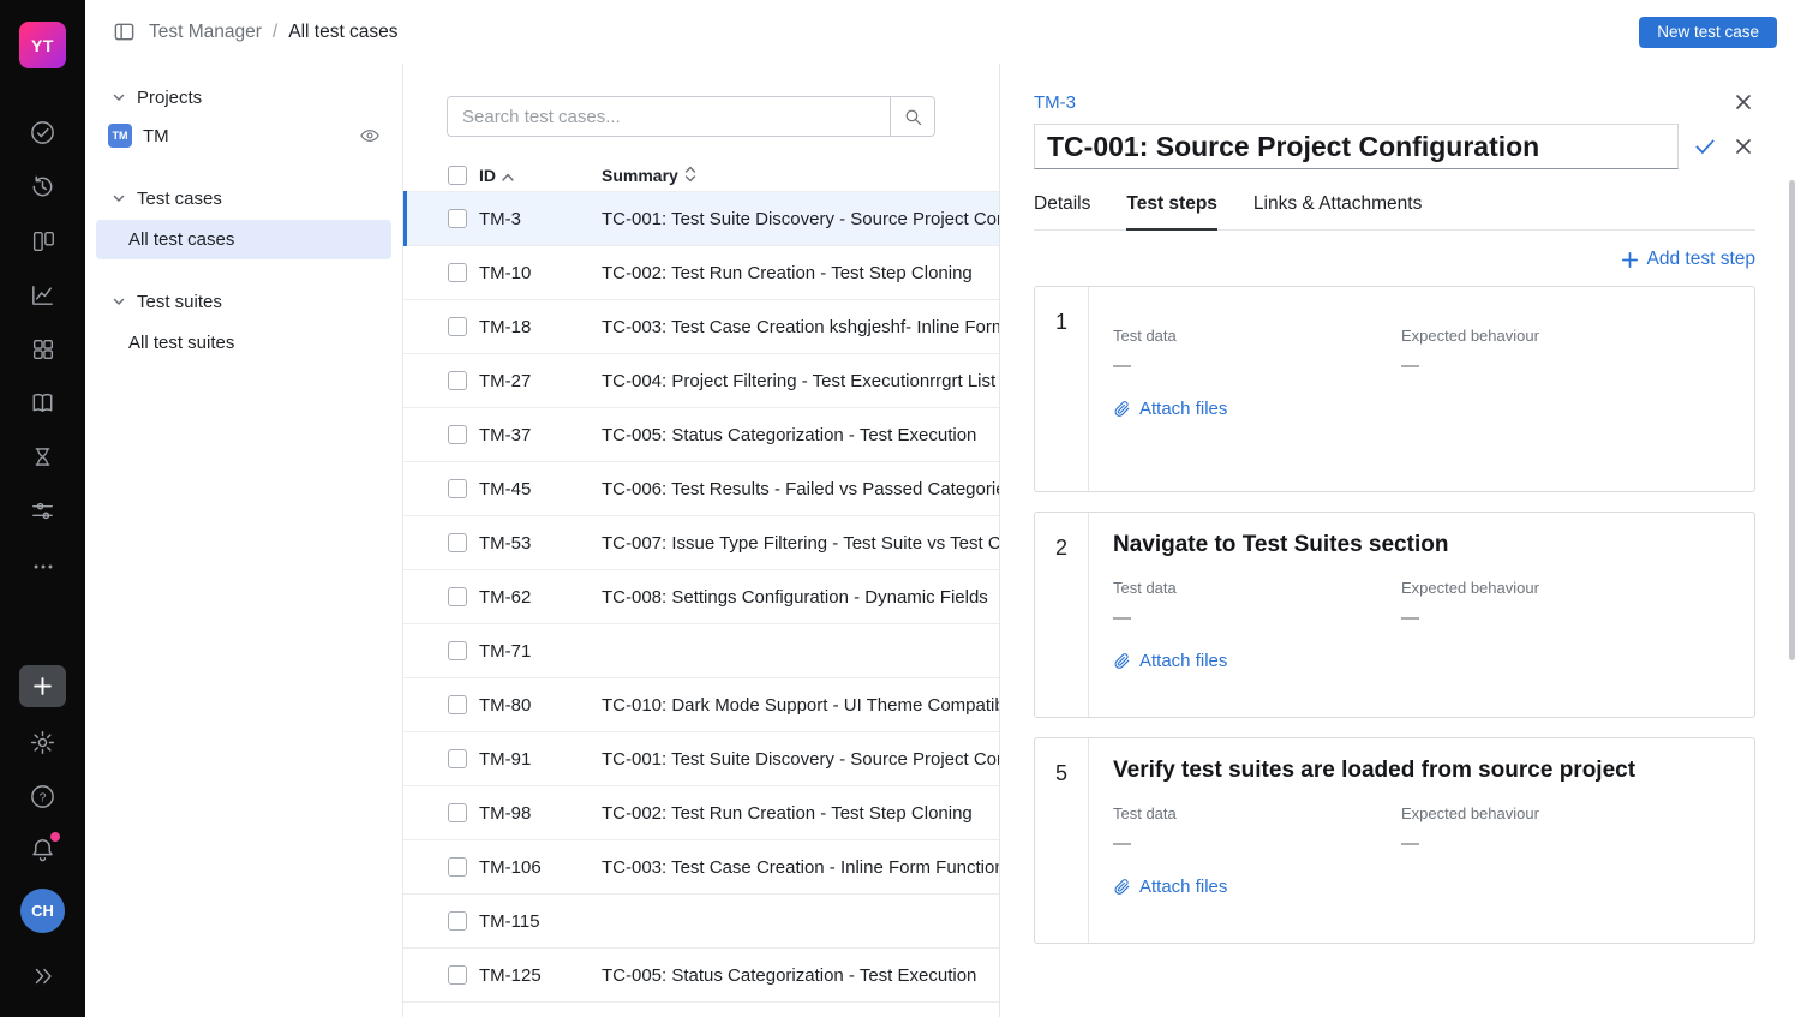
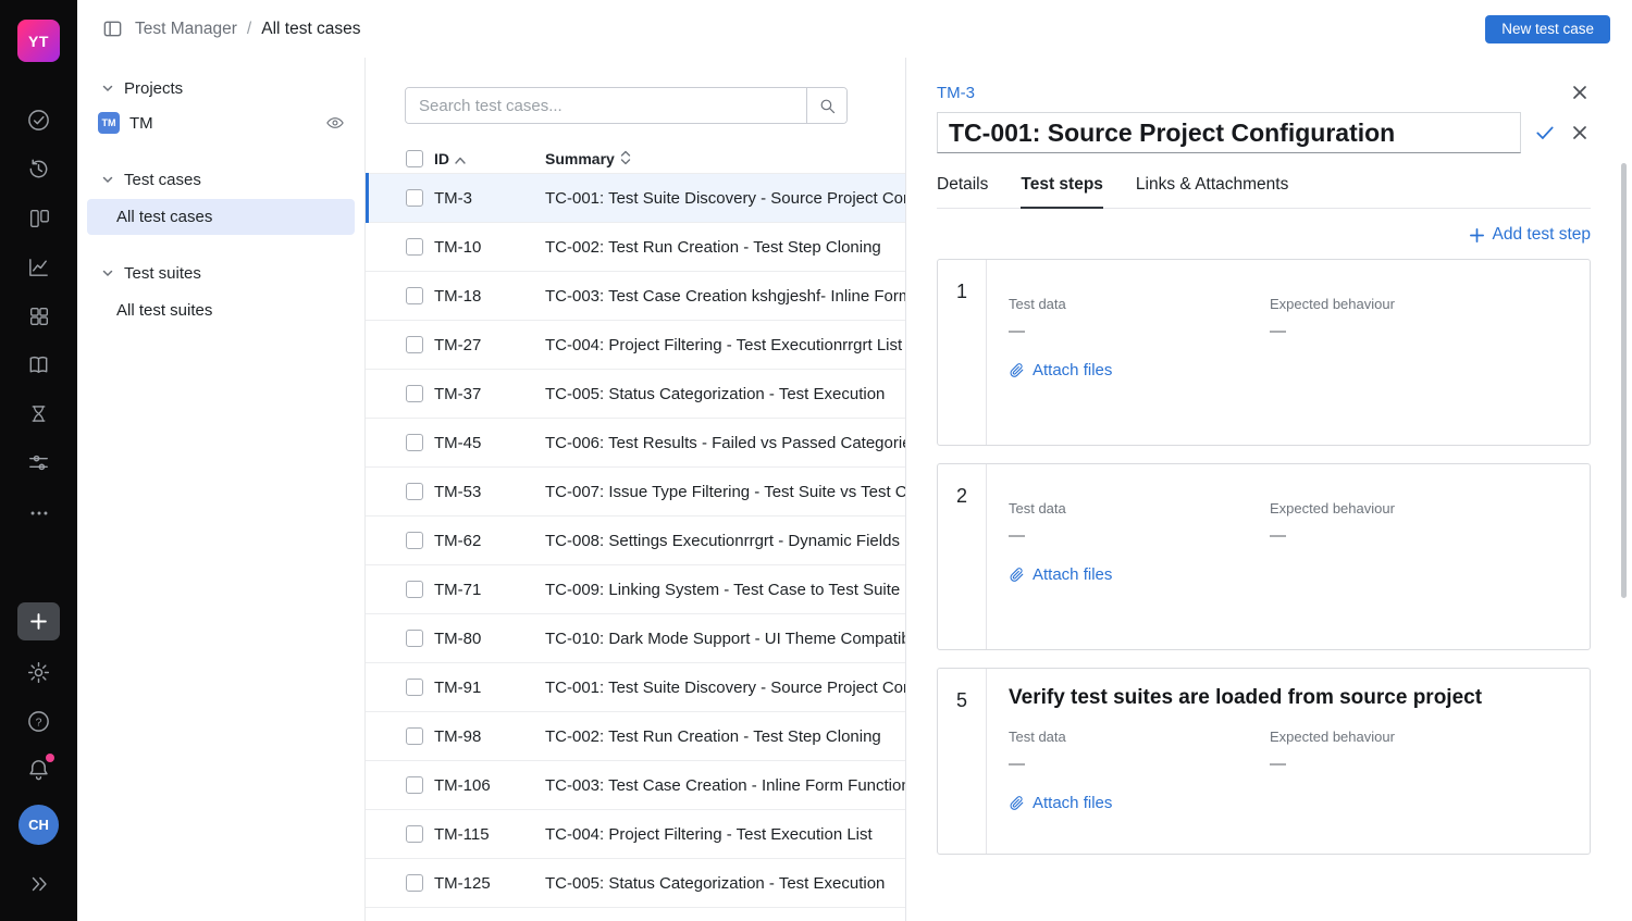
  YT
  ?
  CH
  Test Manager
  /
  All test cases
  New test case
  Projects
  TM
  TM
  Test cases
  All test cases
  Test suites
  All test suites
  Search test cases...
  ID
  Summary
  TM-3
  TC-001: Test Suite Discovery - Source Project Co
  TM-10
  TC-002: Test Run Creation - Test Step Cloning
  TM-18
  TC-003: Test Case Creation kshgjeshf- Inline For
  TM-27
  TC-004: Project Filtering - Test Executionrrgrt List
  TM-37
  TC-005: Status Categorization - Test Execution
  TM-45
  TC-006: Test Results - Failed vs Passed Categori
  TM-53
  TC-007: Issue Type Filtering - Test Suite vs Test C
  TM-62
- TC-008: Settings Configuration - Dynamic Fields
+ TC-008: Settings Executionrrgrt - Dynamic Fields
  TM-71
+ TC-009: Linking System - Test Case to Test Suite
  TM-80
  TC-010: Dark Mode Support - UI Theme Compati
  TM-91
  TC-001: Test Suite Discovery - Source Project Co
  TM-98
  TC-002: Test Run Creation - Test Step Cloning
  TM-106
  TC-003: Test Case Creation - Inline Form Functio
  TM-115
+ TC-004: Project Filtering - Test Execution List
  TM-125
  TC-005: Status Categorization - Test Execution
  TM-3
  TC-001: Source Project Configuration
  Details
  Test steps
  Links & Attachments
  Add test step
  1
  Test data
  —
  Expected behaviour
  —
  Attach files
  2
- Navigate to Test Suites section
  Test data
  —
  Expected behaviour
  —
  Attach files
  5
  Verify test suites are loaded from source project
  Test data
  —
  Expected behaviour
  —
  Attach files
